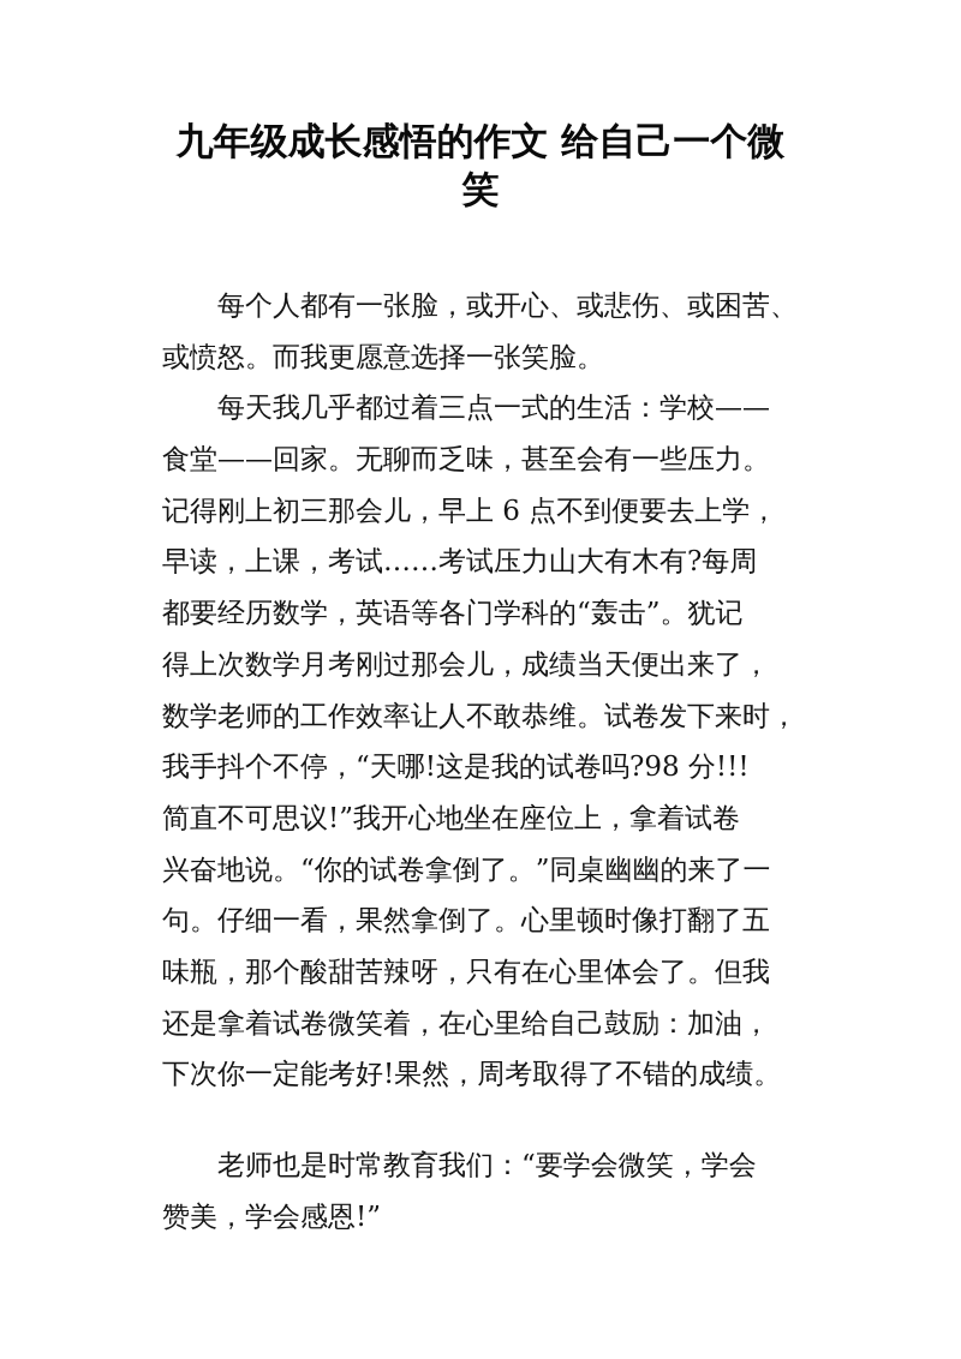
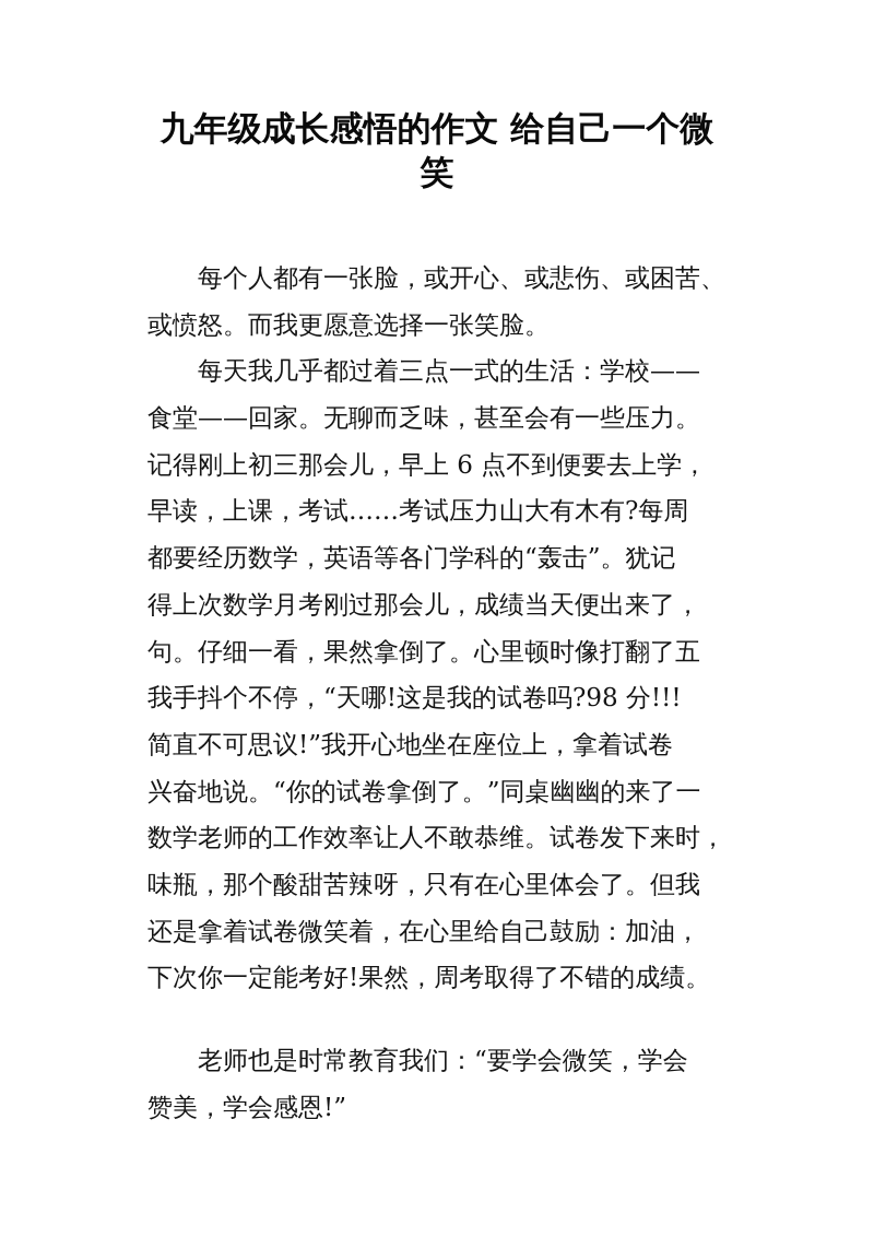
  九年级成长感悟的作文 给自己一个微
  笑
  每个人都有一张脸，或开心、或悲伤、或困苦、
  或愤怒。而我更愿意选择一张笑脸。
  每天我几乎都过着三点一式的生活：学校——
  食堂——回家。无聊而乏味，甚至会有一些压力。
  记得刚上初三那会儿，早上 6 点不到便要去上学，
  早读，上课，考试……考试压力山大有木有?每周
  都要经历数学，英语等各门学科的“轰击”。犹记
  得上次数学月考刚过那会儿，成绩当天便出来了，
- 数学老师的工作效率让人不敢恭维。试卷发下来时，
+ 句。仔细一看，果然拿倒了。心里顿时像打翻了五
  我手抖个不停，“天哪!这是我的试卷吗?98 分!!!
  简直不可思议!”我开心地坐在座位上，拿着试卷
  兴奋地说。“你的试卷拿倒了。”同桌幽幽的来了一
- 句。仔细一看，果然拿倒了。心里顿时像打翻了五
+ 数学老师的工作效率让人不敢恭维。试卷发下来时，
  味瓶，那个酸甜苦辣呀，只有在心里体会了。但我
  还是拿着试卷微笑着，在心里给自己鼓励：加油，
  下次你一定能考好!果然，周考取得了不错的成绩。
  老师也是时常教育我们：“要学会微笑，学会
  赞美，学会感恩!”
